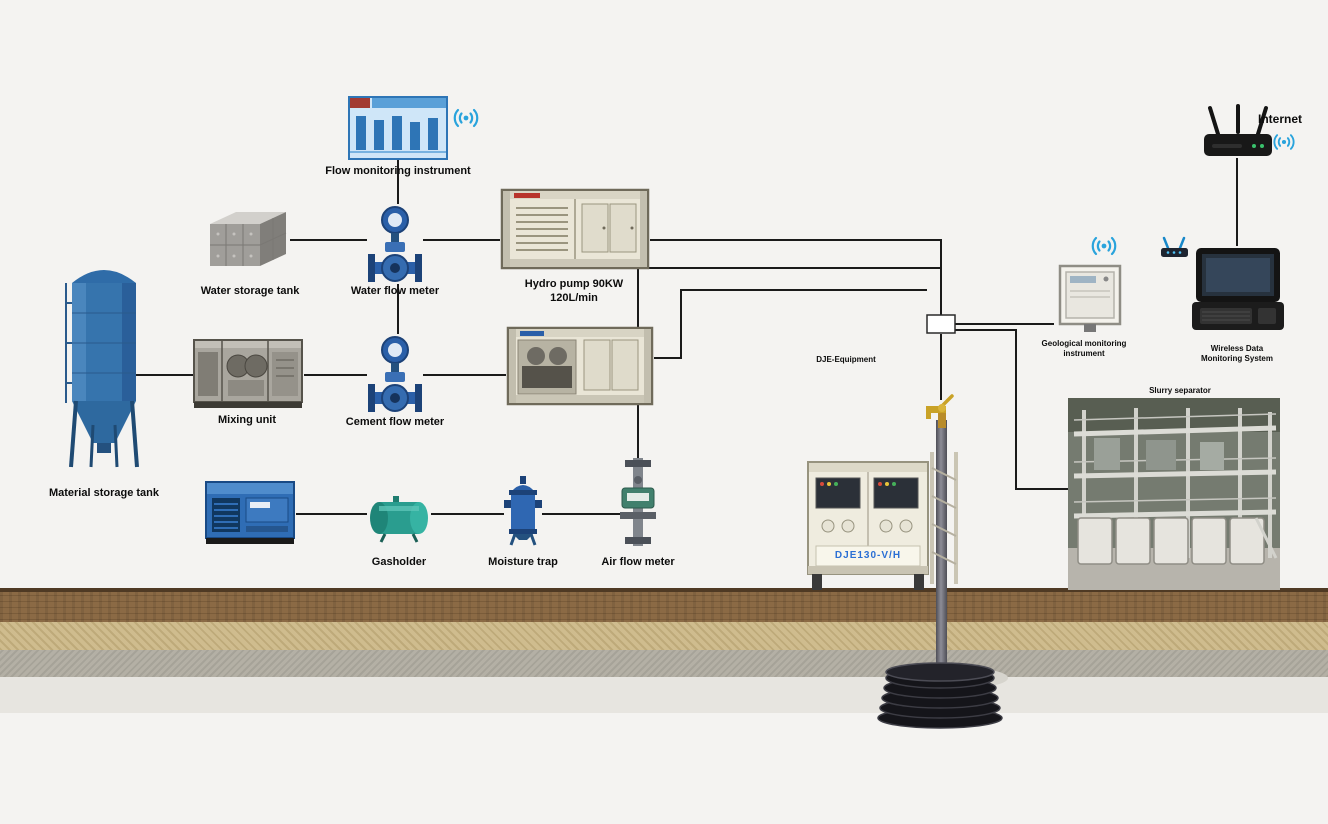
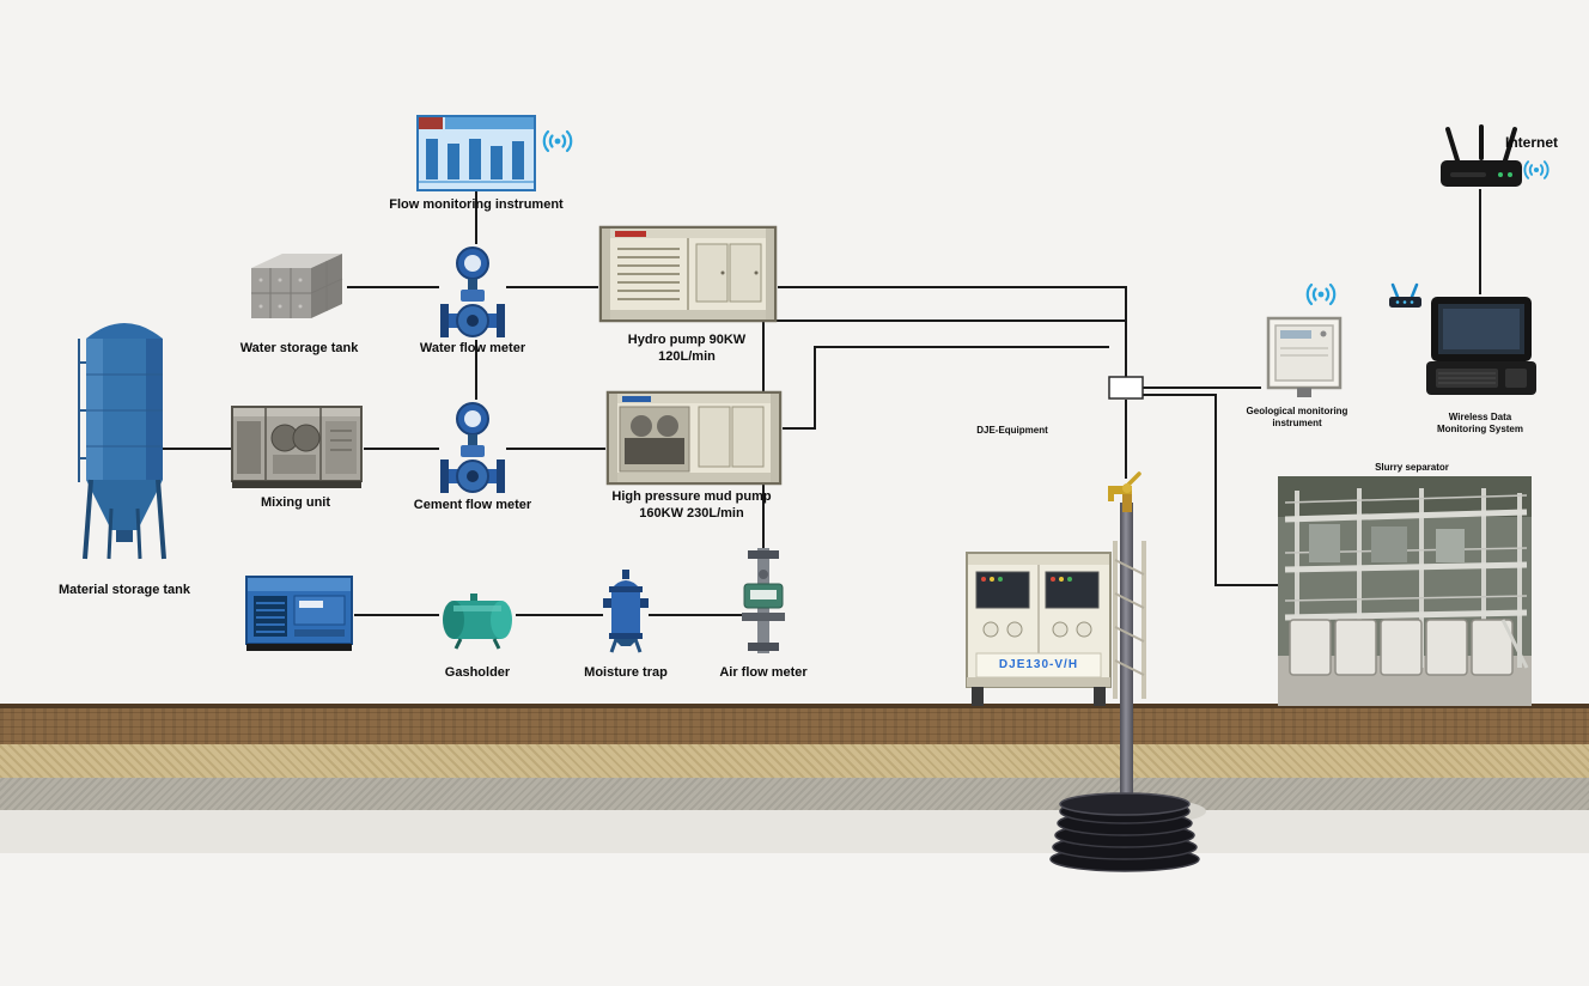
  DJE130-V/H
  Flow monitoring instrument
  Water storage tank
  Water flow meter
  Hydro pump 90KW
  120L/min
  Mixing unit
  Cement flow meter
+ High pressure mud pump
+ 160KW 230L/min
  Material storage tank
  Gasholder
  Moisture trap
  Air flow meter
  DJE-Equipment
  Geological monitoring
  instrument
  Internet
  Wireless Data
  Monitoring System
  Slurry separator
